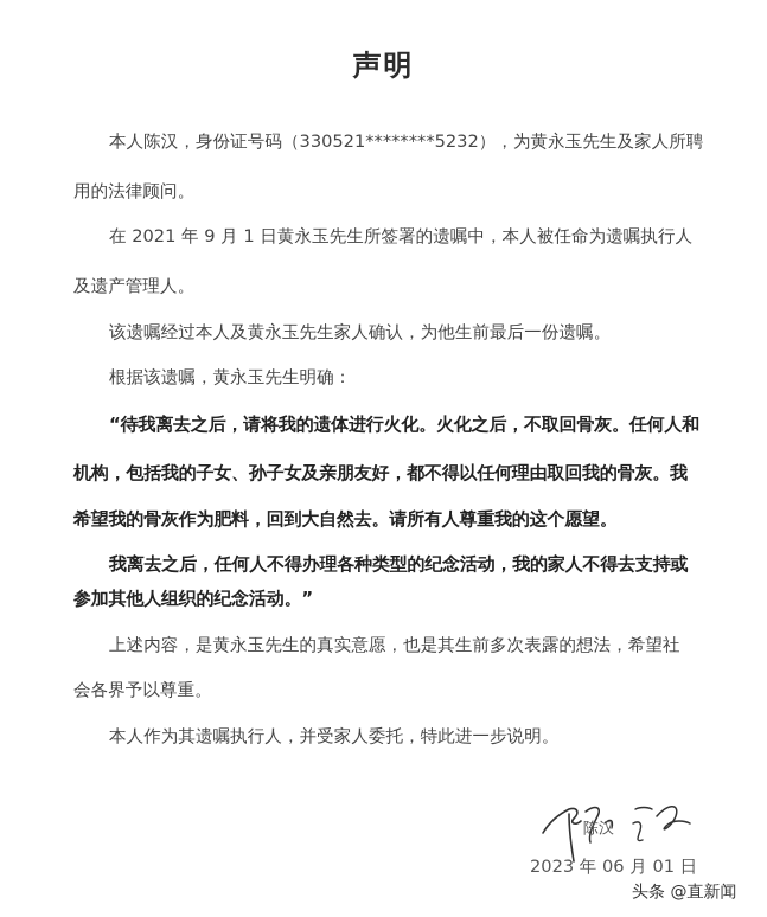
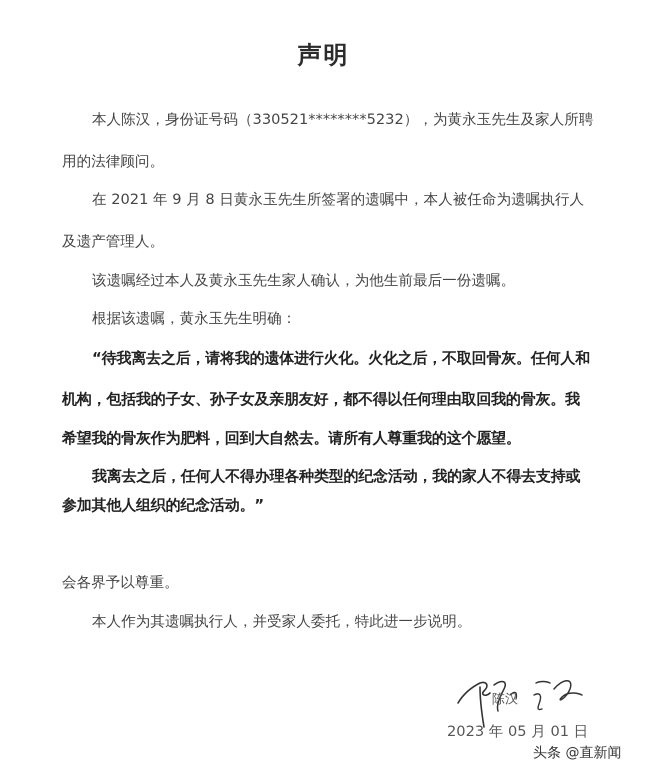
  声明
  本人陈汉，身份证号码（330521********5232），为黄永玉先生及家人所聘
  用的法律顾问。
- 在 2021 年 9 月 1 日黄永玉先生所签署的遗嘱中，本人被任命为遗嘱执行人
+ 在 2021 年 9 月 8 日黄永玉先生所签署的遗嘱中，本人被任命为遗嘱执行人
  及遗产管理人。
  该遗嘱经过本人及黄永玉先生家人确认，为他生前最后一份遗嘱。
  根据该遗嘱，黄永玉先生明确：
  “待我离去之后，请将我的遗体进行火化。火化之后，不取回骨灰。任何人和
  机构，包括我的子女、孙子女及亲朋友好，都不得以任何理由取回我的骨灰。我
  希望我的骨灰作为肥料，回到大自然去。请所有人尊重我的这个愿望。
  我离去之后，任何人不得办理各种类型的纪念活动，我的家人不得去支持或
  参加其他人组织的纪念活动。”
- 上述内容，是黄永玉先生的真实意愿，也是其生前多次表露的想法，希望社
  会各界予以尊重。
  本人作为其遗嘱执行人，并受家人委托，特此进一步说明。
  陈汉
- 2023 年 06 月 01 日
+ 2023 年 05 月 01 日
  头条 @直新闻
